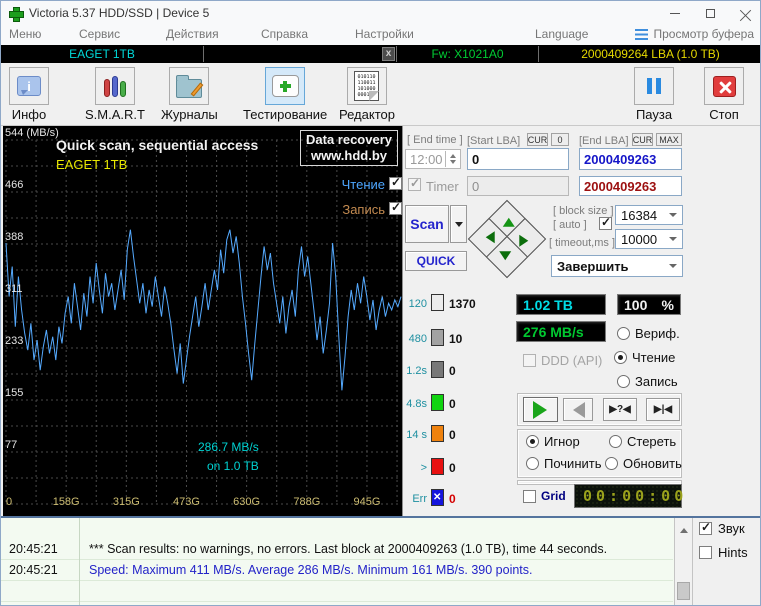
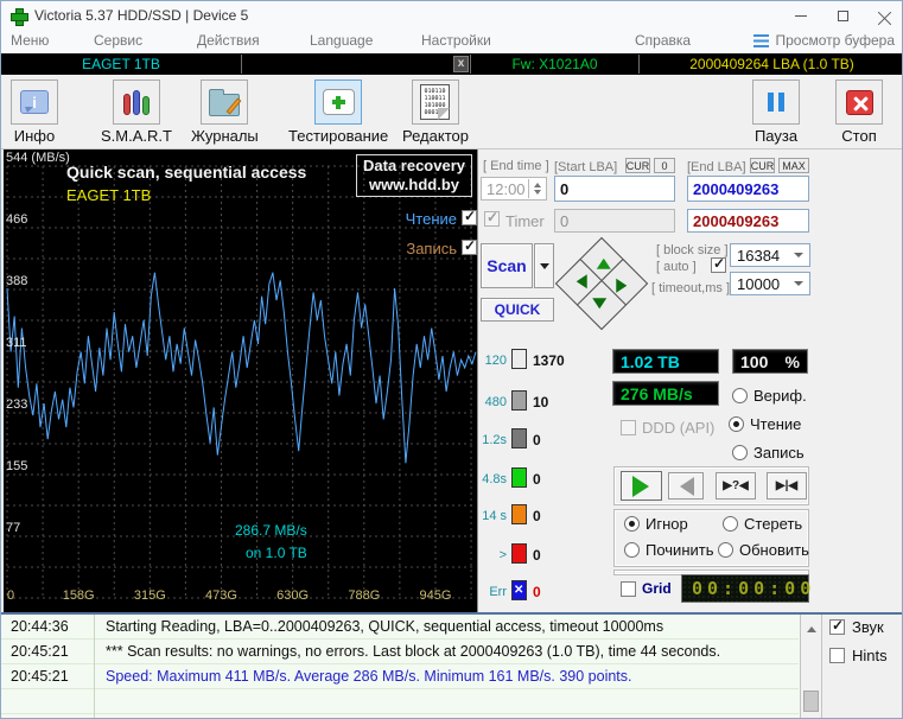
  Victoria 5.37 HDD/SSD | Device 5
  Меню
  Сервис
  Действия
- Справка
+ Language
  Настройки
- Language
+ Справка
  Просмотр буфера
  EAGET 1TB
  x
  Fw: X1021A0
  2000409264 LBA (1.0 TB)
  i
  Инфо
  S.M.A.R.T
  Журналы
  Тестирование
  Редактор
  Пауза
  Стоп
  544 (MB/s)
  466
  388
  311
  233
  155
  77
  0
  158G
  315G
  473G
  630G
  788G
  945G
  Quick scan, sequential access
  EAGET 1TB
  Data recovery
  www.hdd.by
  Чтение
  Запись
  286.7 MB/s
  on 1.0 TB
  [ End time ]
  [Start LBA]
  CUR
  0
  [End LBA]
  CUR
  MAX
  12:00
  0
  2000409263
  Timer
  0
  2000409263
  Scan
  QUICK
  [ block size ]
  [ auto ]
  16384
  [ timeout,ms ]
  10000
- Завершить
  120
  1370
  480
  10
  1.2s
  0
  4.8s
  0
  14 s
  0
  >
  0
  Err
  0
  1.02 TB
  100
  %
  276 MB/s
  DDD (API)
  Вериф.
  Чтение
  Запись
  ▶?◀
  ▶|◀
  Игнор
  Стереть
  Починить
  Обновить
  Grid
  00:00:00
+ 20:44:36
+ Starting Reading, LBA=0..2000409263, QUICK, sequential access, timeout 10000ms
  20:45:21
  *** Scan results: no warnings, no errors. Last block at 2000409263 (1.0 TB), time 44 seconds.
  20:45:21
  Speed: Maximum 411 MB/s. Average 286 MB/s. Minimum 161 MB/s. 390 points.
  Звук
  Hints
